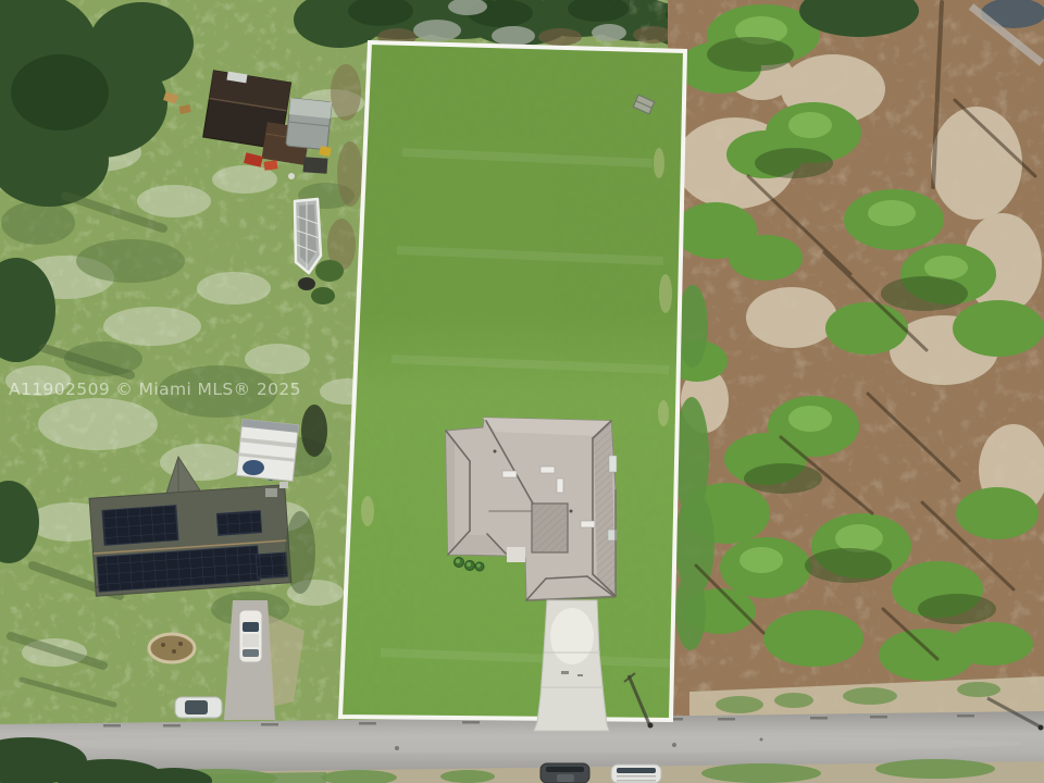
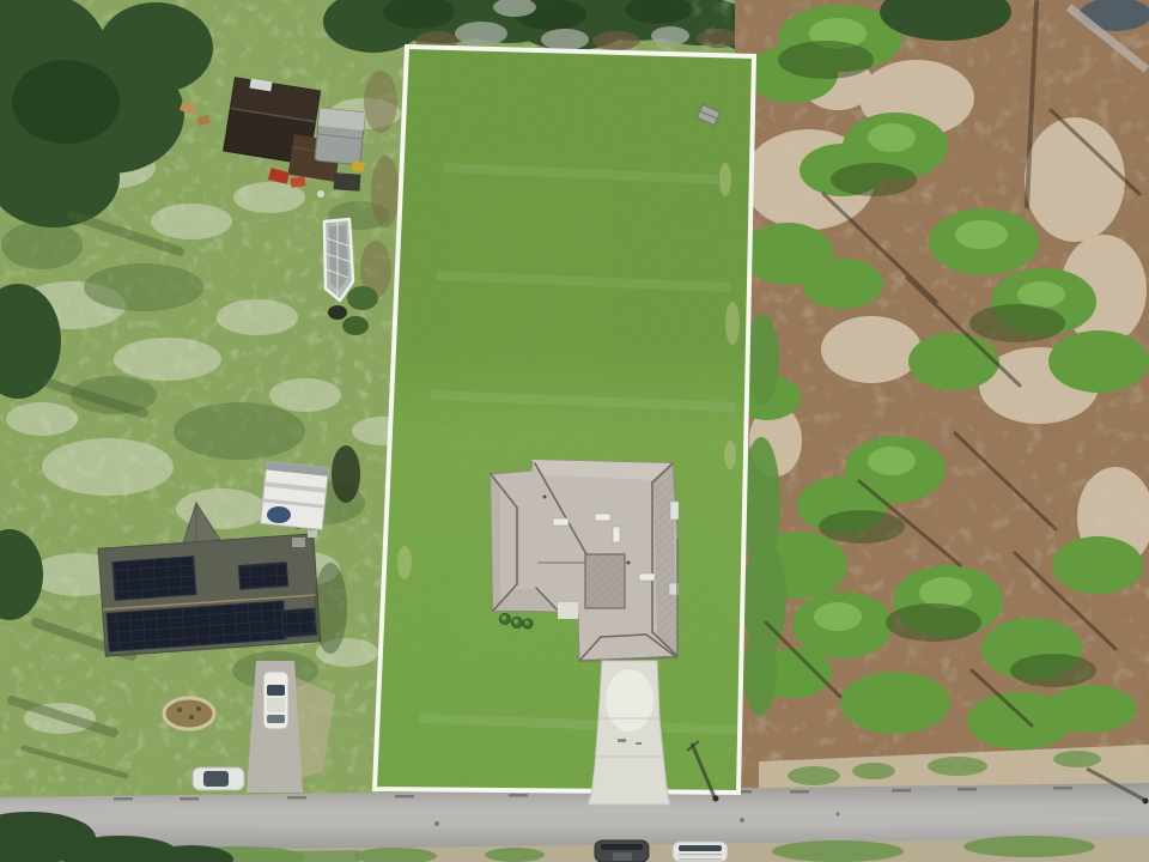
- A11902509 © Miami MLS® 2025
